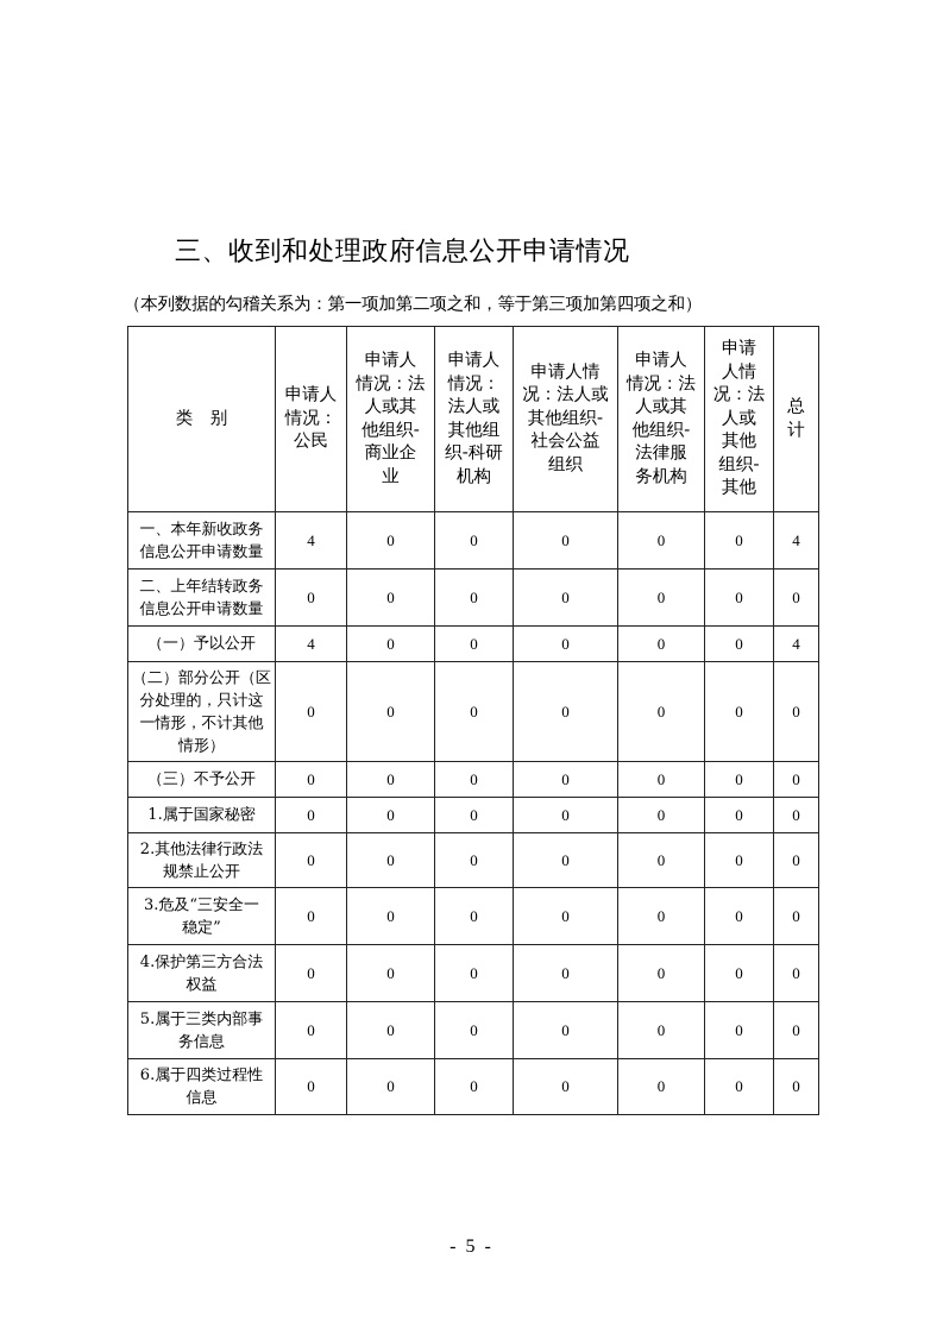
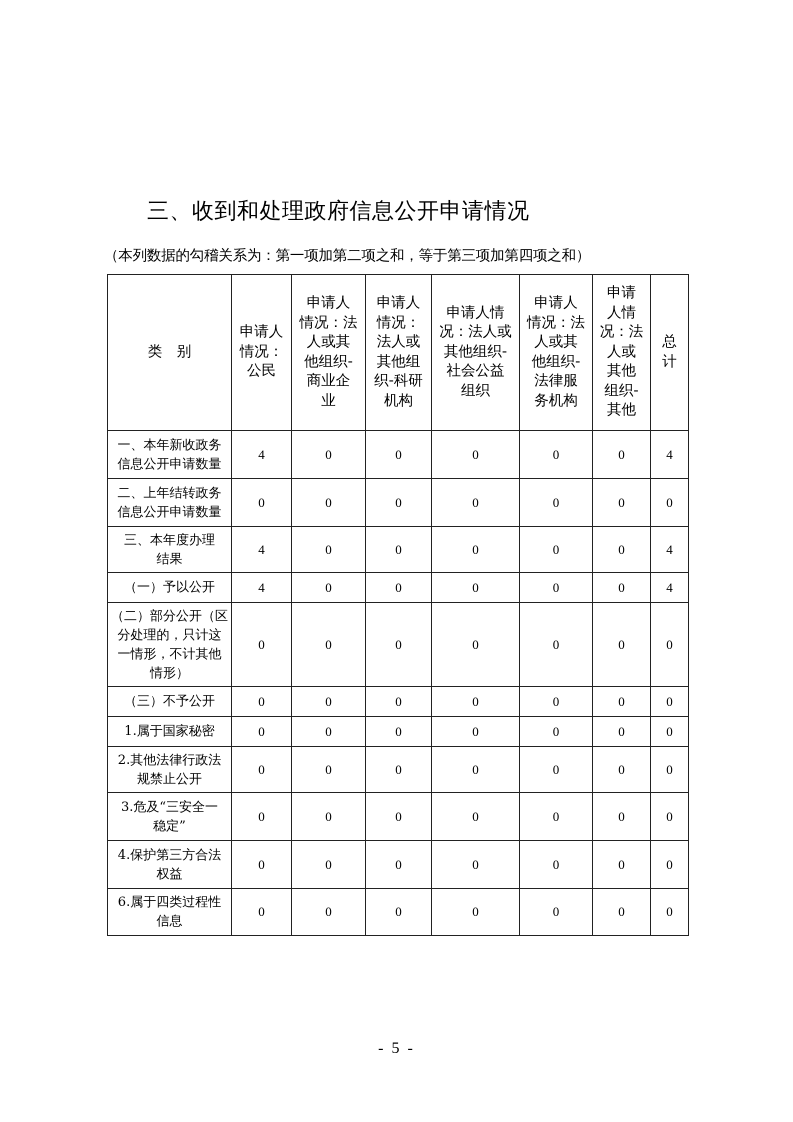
  三、收到和处理政府信息公开申请情况
  （本列数据的勾稽关系为：第一项加第二项之和，等于第三项加第四项之和）
  类 别	申请人情况：公民	申请人情况：法人或其他组织-商业企业	申请人情况：法人或其他组织-科研机构	申请人情况：法人或其他组织-社会公益组织	申请人情况：法人或其他组织-法律服务机构	申请人情况：法人或其他组织-其他	总计
  一、本年新收政务信息公开申请数量	4	0	0	0	0	0	4
  二、上年结转政务信息公开申请数量	0	0	0	0	0	0	0
+ 三、本年度办理结果	4	0	0	0	0	0	4
  （一）予以公开	4	0	0	0	0	0	4
  （二）部分公开（区分处理的，只计这一情形，不计其他情形）	0	0	0	0	0	0	0
  （三）不予公开	0	0	0	0	0	0	0
  1.属于国家秘密	0	0	0	0	0	0	0
  2.其他法律行政法规禁止公开	0	0	0	0	0	0	0
  3.危及“三安全一稳定”	0	0	0	0	0	0	0
  4.保护第三方合法权益	0	0	0	0	0	0	0
- 5.属于三类内部事务信息	0	0	0	0	0	0	0
  6.属于四类过程性信息	0	0	0	0	0	0	0
  - 5 -
